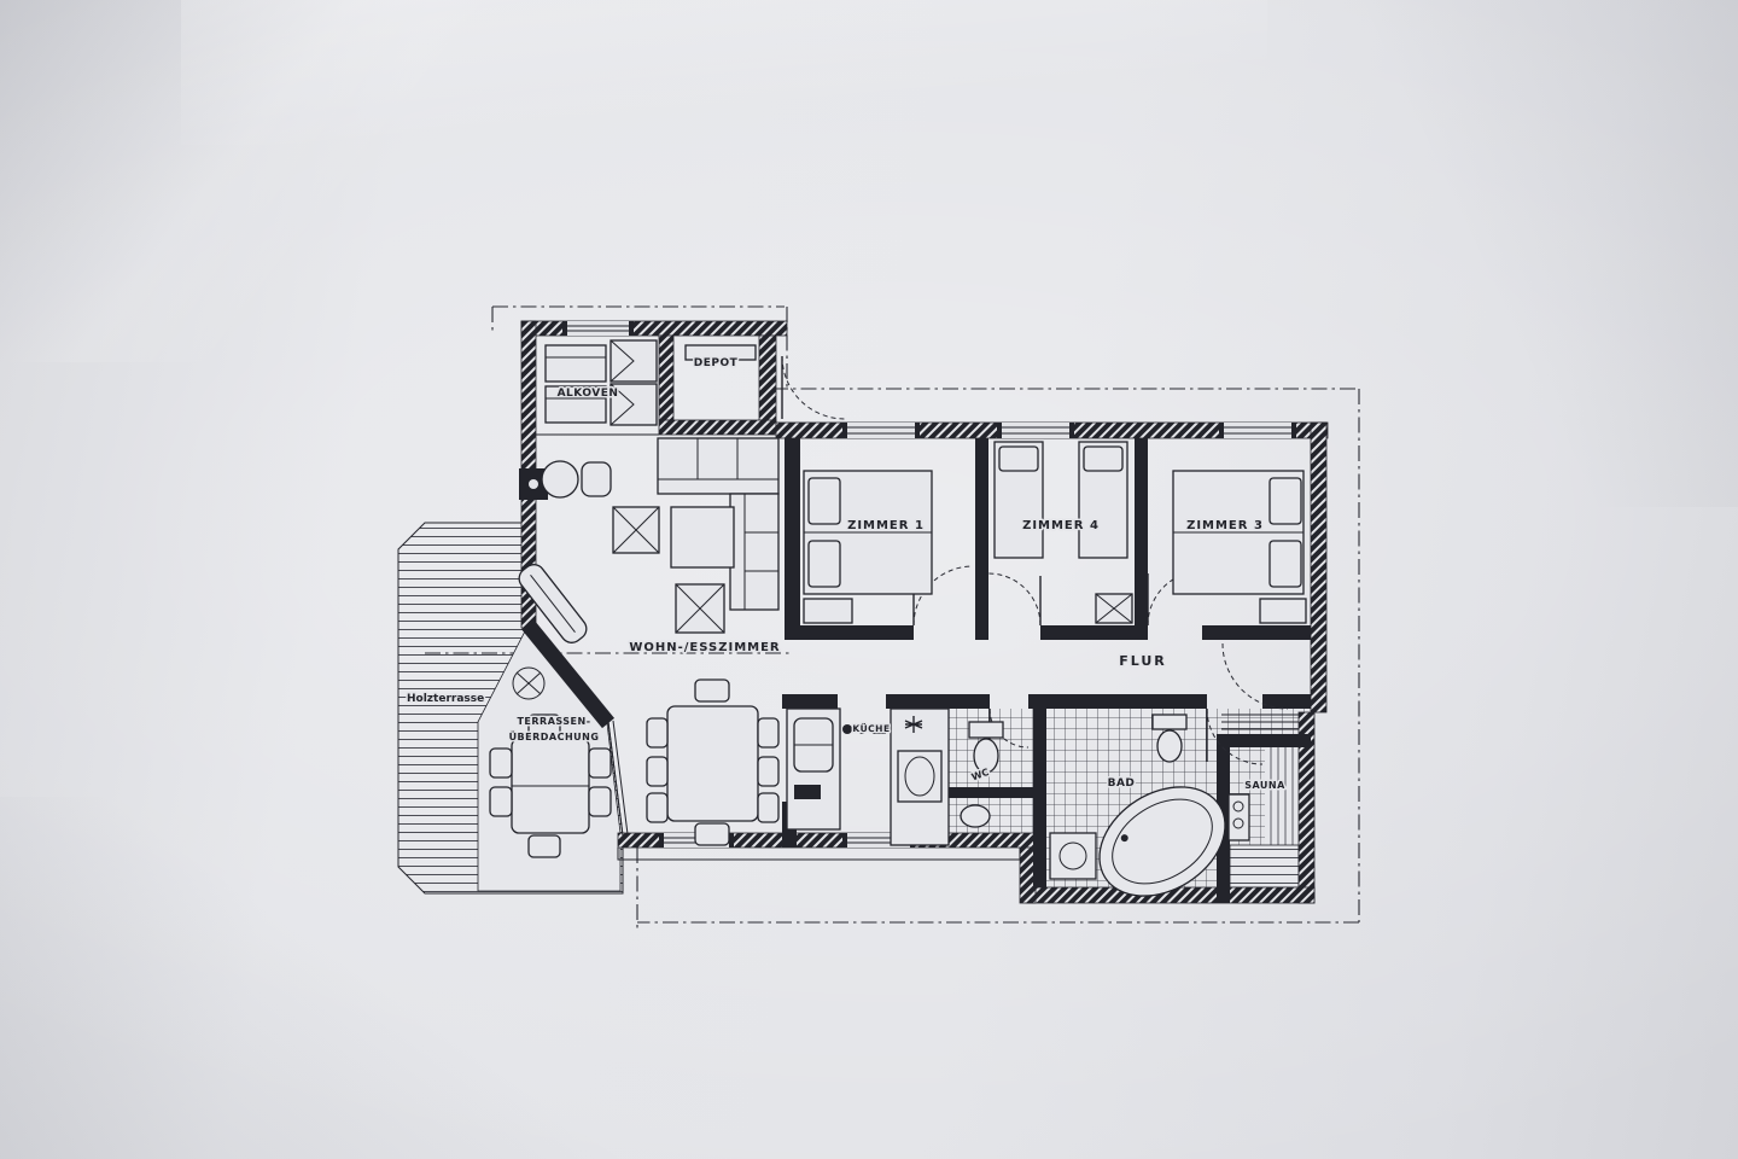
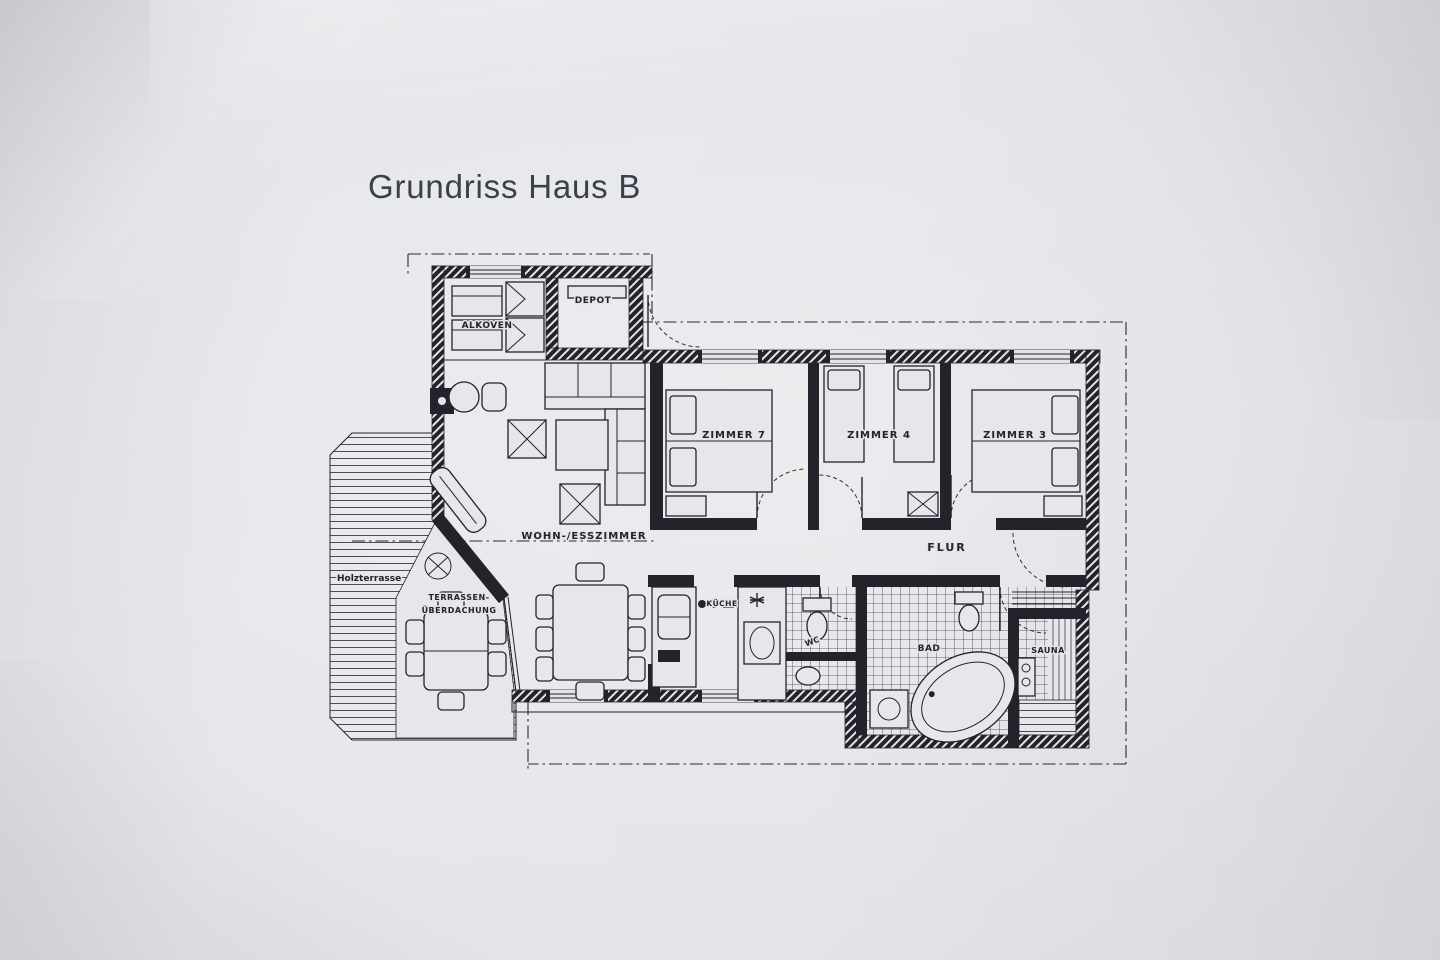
+ Grundriss Haus B
  ALKOVEN
  DEPOT
- ZIMMER 1
+ ZIMMER 7
  ZIMMER 4
  ZIMMER 3
  WOHN-/ESSZIMMER
  FLUR
  KÜCHE
  BAD
  SAUNA
  TERRASSEN-
  ÜBERDACHUNG
  Holzterrasse
